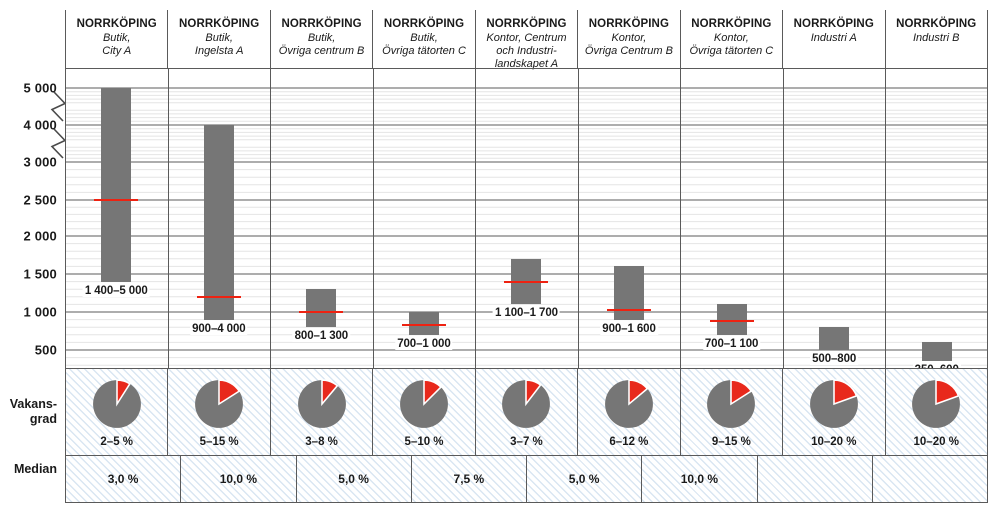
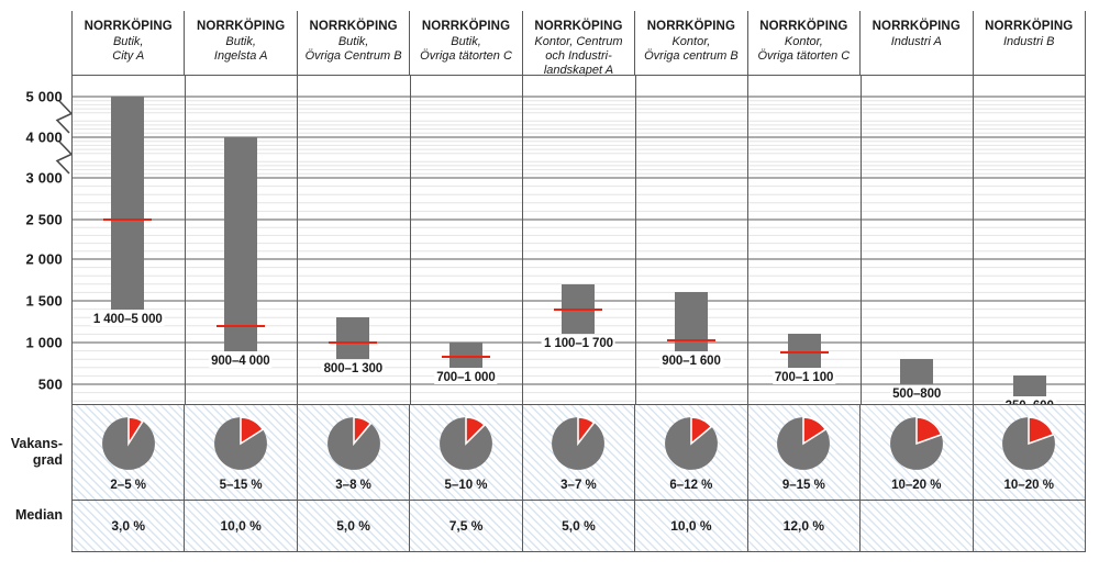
  5 000
  4 000
  3 000
  2 500
  2 000
  1 500
  1 000
  500
  Vakans-
  grad
  Median
  NORRKÖPING
  Butik,
  City A
  NORRKÖPING
  Butik,
  Ingelsta A
  NORRKÖPING
  Butik,
- Övriga centrum B
+ Övriga Centrum B
  NORRKÖPING
  Butik,
  Övriga tätorten C
  NORRKÖPING
  Kontor, Centrum
  och Industri-
  landskapet A
  NORRKÖPING
  Kontor,
- Övriga Centrum B
+ Övriga centrum B
  NORRKÖPING
  Kontor,
  Övriga tätorten C
  NORRKÖPING
  Industri A
  NORRKÖPING
  Industri B
  1 400–5 000
  900–4 000
  800–1 300
  700–1 000
  1 100–1 700
  900–1 600
  700–1 100
  500–800
  2–5 %
  5–15 %
  3–8 %
  5–10 %
  3–7 %
  6–12 %
  9–15 %
  10–20 %
  10–20 %
  3,0 %
  10,0 %
  5,0 %
  7,5 %
  5,0 %
  10,0 %
+ 12,0 %
